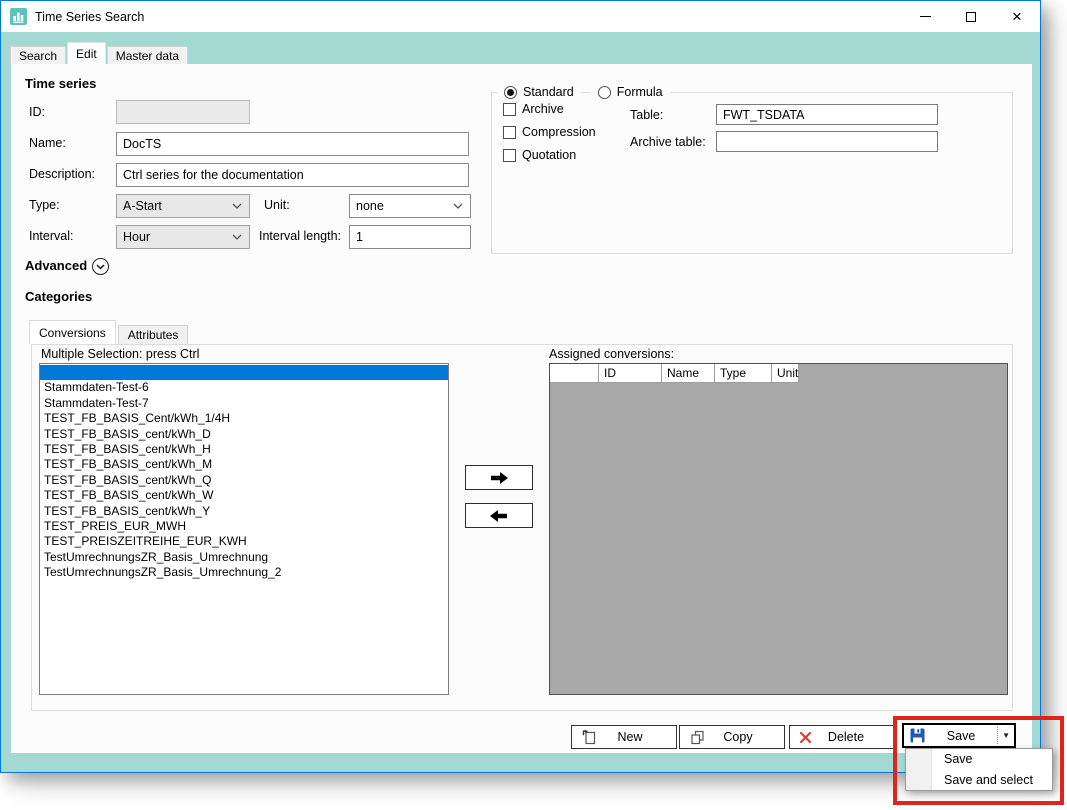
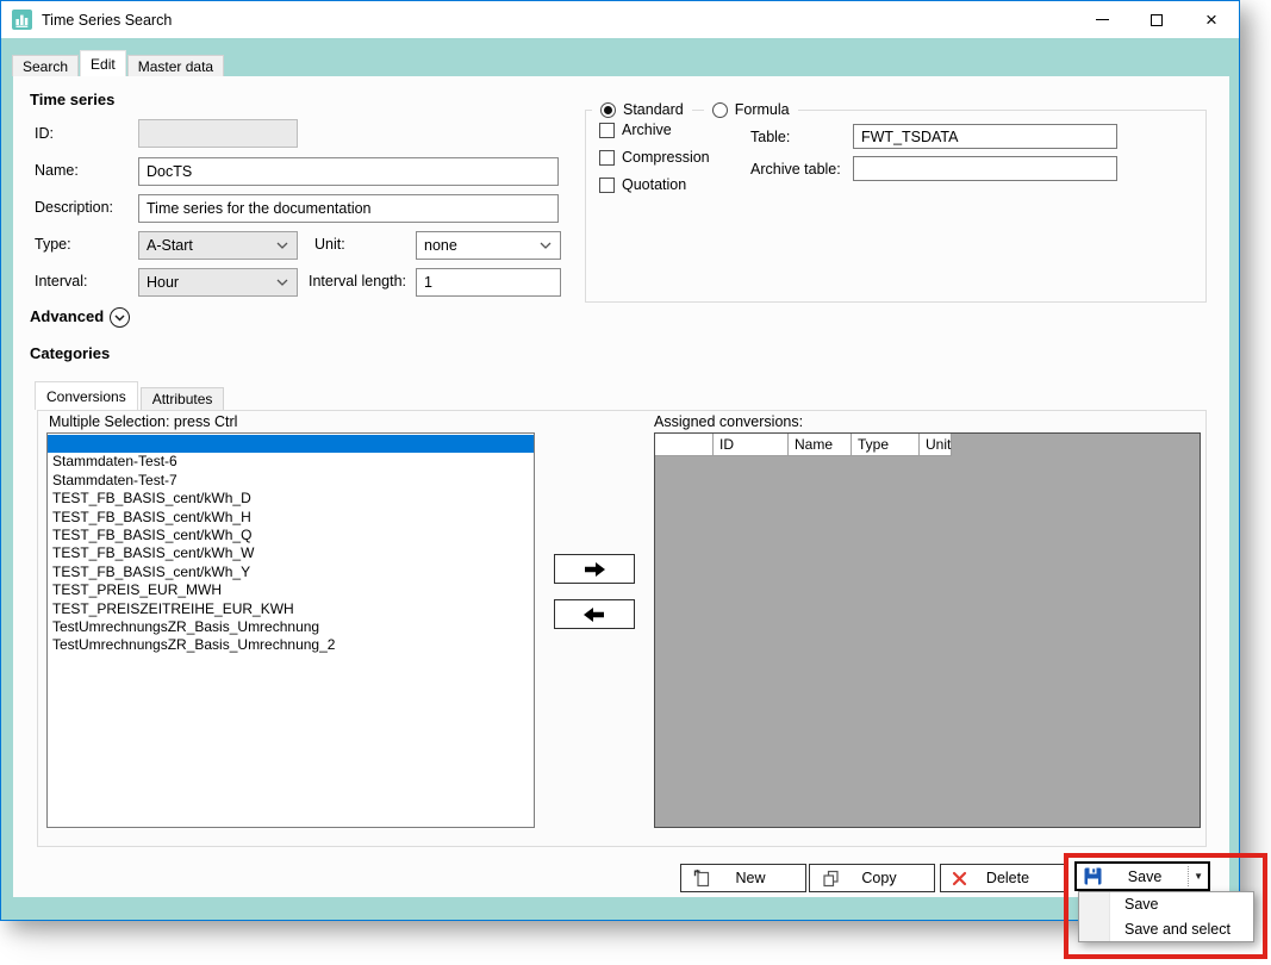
  Time Series Search
  ×
  Search
  Edit
  Master data
  Time series
  ID:
  Name:
  DocTS
  Description:
- Ctrl series for the documentation
+ Time series for the documentation
  Type:
  A-Start
  Unit:
  none
  Interval:
  Hour
  Interval length:
  1
  Standard
  Formula
  Archive
  Compression
  Quotation
  Table:
  FWT_TSDATA
  Archive table:
  Advanced
  Categories
  Conversions
  Attributes
  Multiple Selection: press Ctrl
  Stammdaten-Test-6
  Stammdaten-Test-7
- TEST_FB_BASIS_Cent/kWh_1/4H
  TEST_FB_BASIS_cent/kWh_D
  TEST_FB_BASIS_cent/kWh_H
- TEST_FB_BASIS_cent/kWh_M
  TEST_FB_BASIS_cent/kWh_Q
  TEST_FB_BASIS_cent/kWh_W
  TEST_FB_BASIS_cent/kWh_Y
  TEST_PREIS_EUR_MWH
  TEST_PREISZEITREIHE_EUR_KWH
  TestUmrechnungsZR_Basis_Umrechnung
  TestUmrechnungsZR_Basis_Umrechnung_2
  Assigned conversions:
  ID
  Name
  Type
  Unit
  New
  Copy
  Delete
  Save
  ▼
  Save
  Save and select
